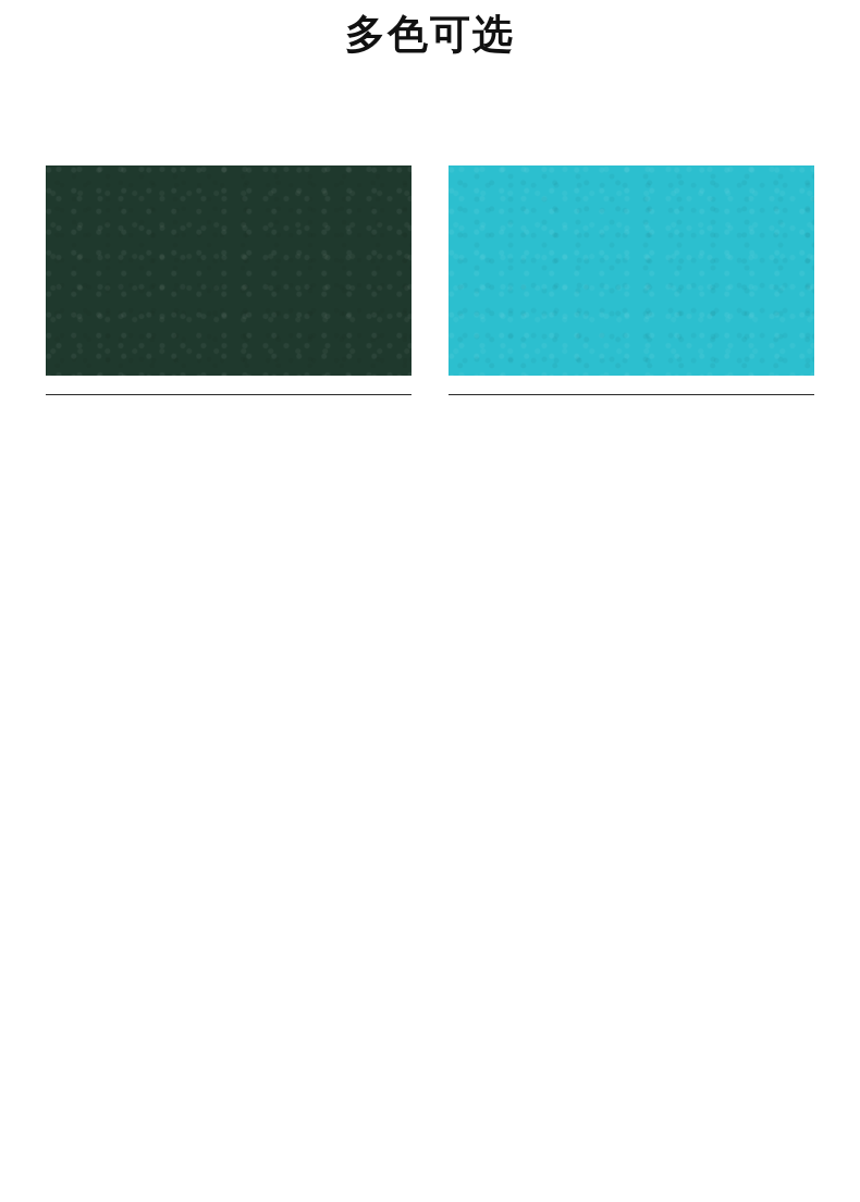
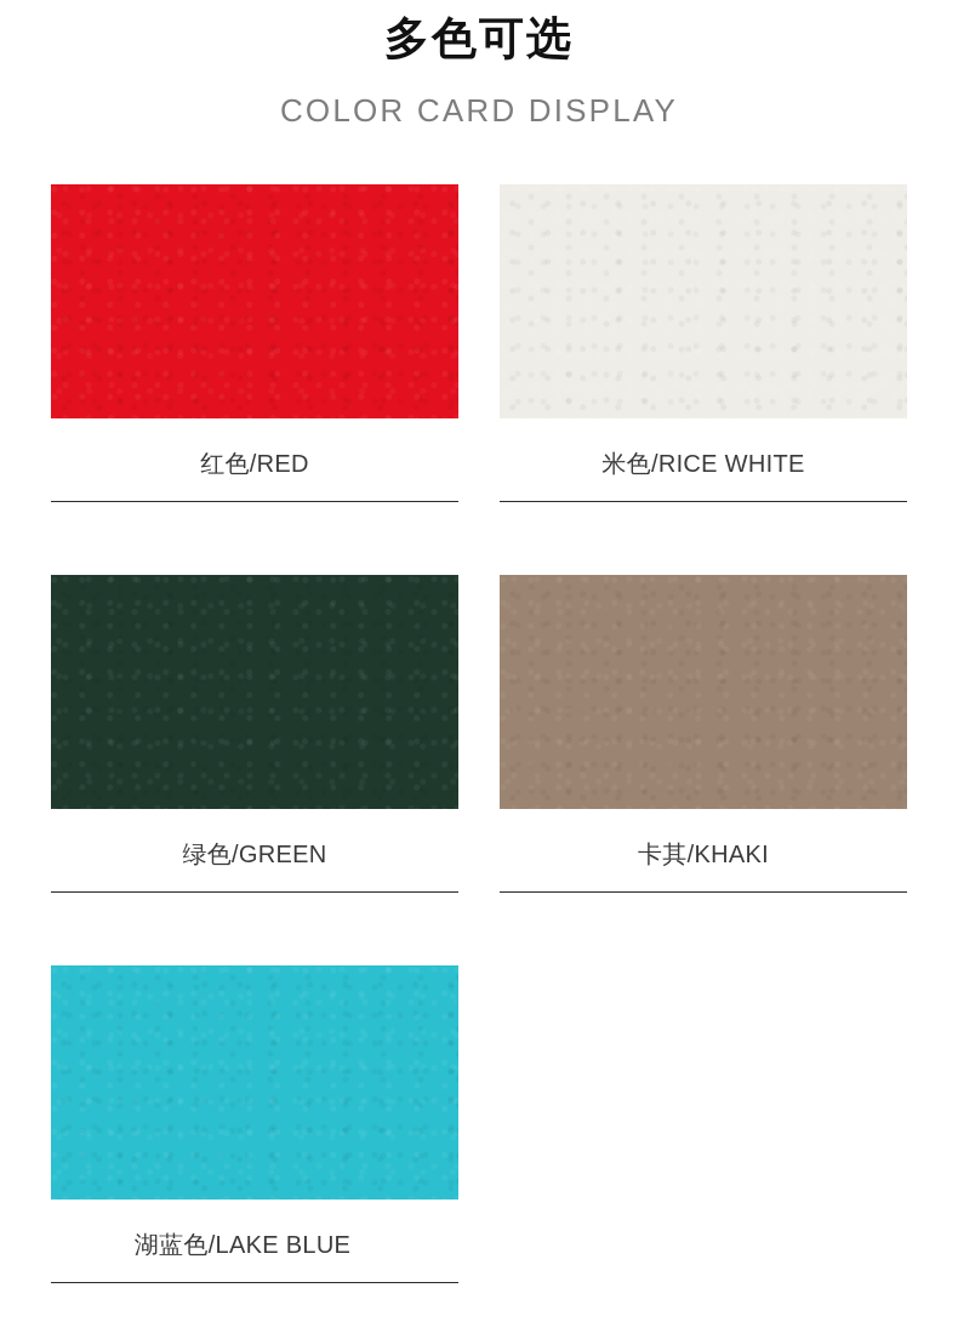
  多色可选
+ COLOR CARD DISPLAY
+ 红色/RED
+ 米色/RICE WHITE
+ 绿色/GREEN
+ 卡其/KHAKI
+ 湖蓝色/LAKE BLUE
